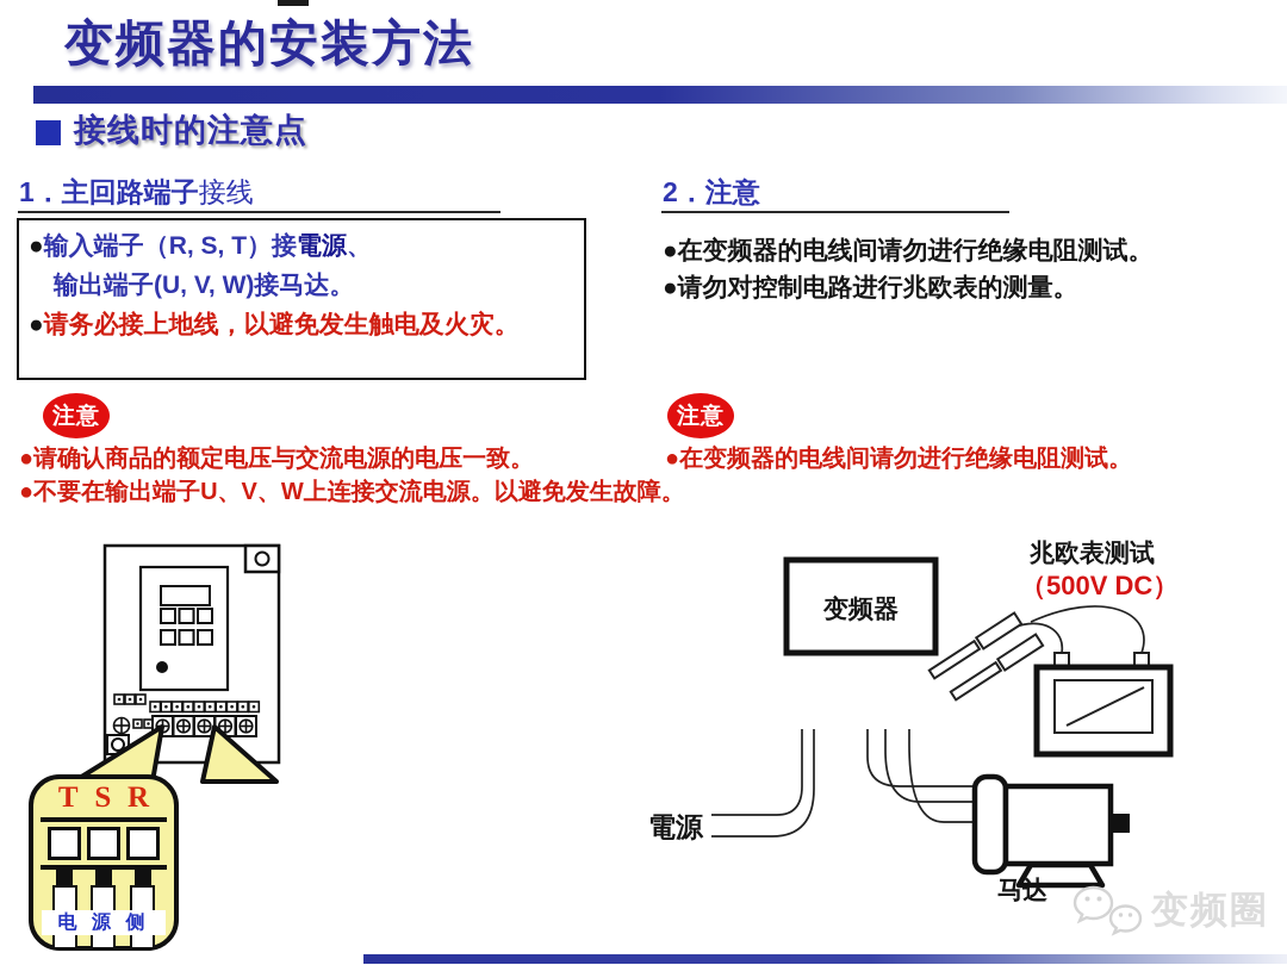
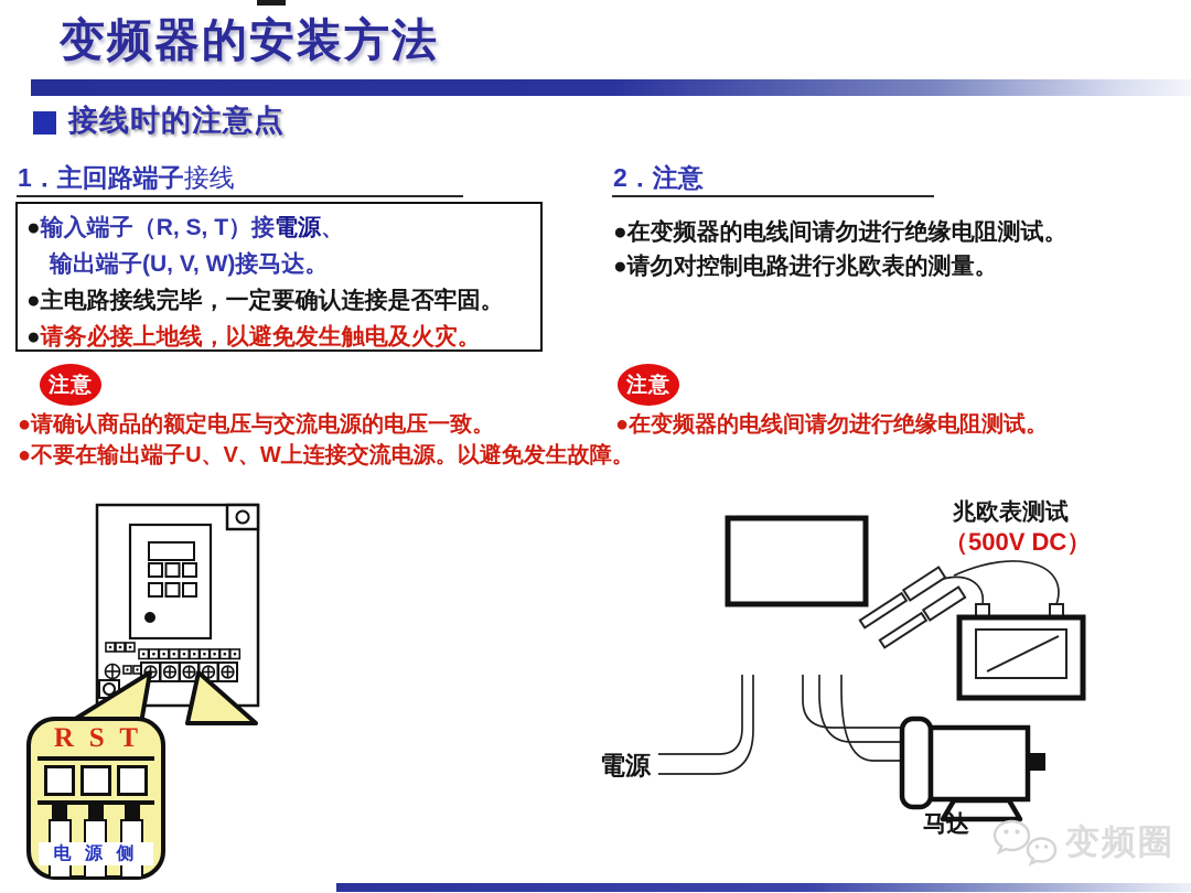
  变频器的安装方法
  接线时的注意点
  1．主回路端子接线
  ●输入端子（R, S, T）接電源、
  输出端子(U, V, W)接马达。
+ ●主电路接线完毕，一定要确认连接是否牢固。
  ●请务必接上地线，以避免发生触电及火灾。
  注意
  ●请确认商品的额定电压与交流电源的电压一致。
  ●不要在输出端子U、V、W上连接交流电源。以避免发生故障。
  2．注意
  ●在变频器的电线间请勿进行绝缘电阻测试。
  ●请勿对控制电路进行兆欧表的测量。
  注意
  ●在变频器的电线间请勿进行绝缘电阻测试。
- T
+ R
  S
- R
+ T
  电 源 侧
- 变频器
  兆欧表测试
  （500V DC）
  電源
  马达
  变频圈
